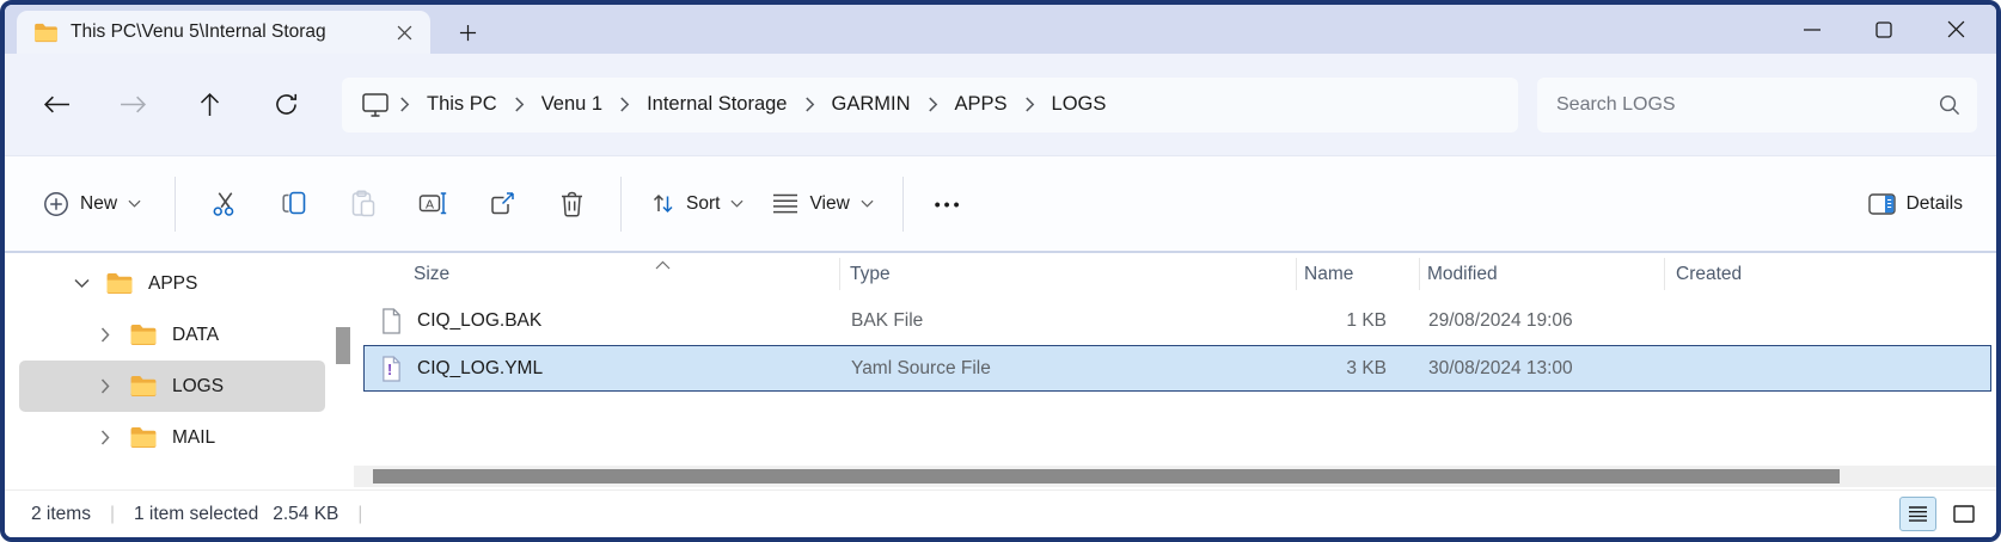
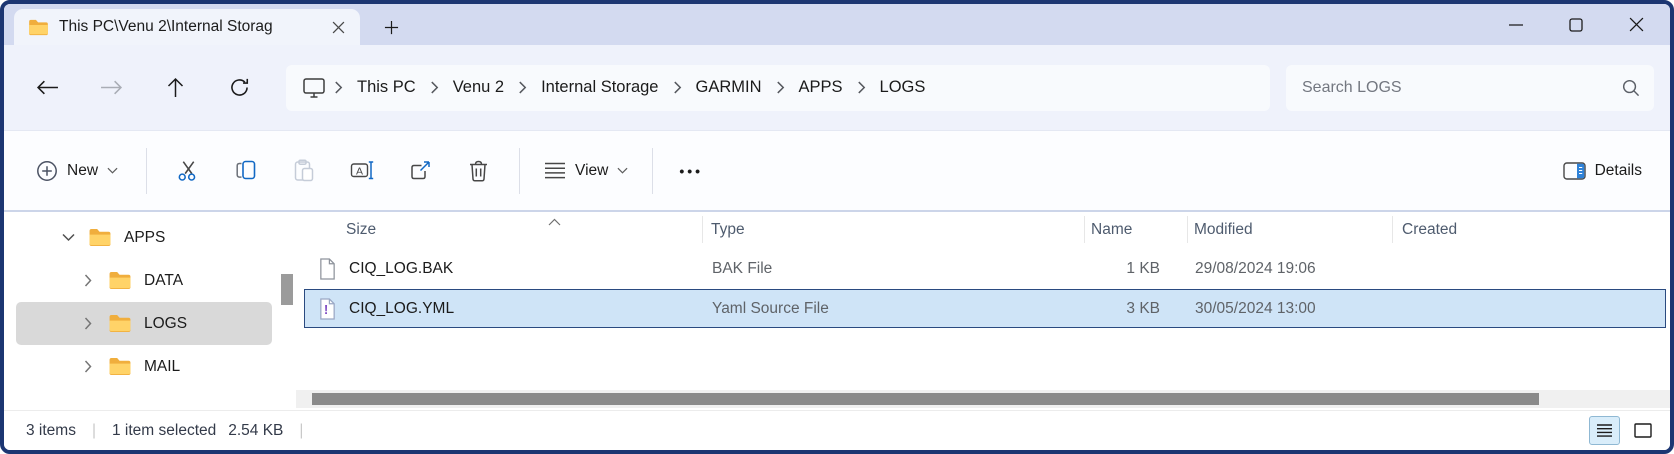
- This PC\Venu 5\Internal Storag
+ This PC\Venu 2\Internal Storag
  This PC
- Venu 1
+ Venu 2
  Internal Storage
  GARMIN
  APPS
  LOGS
  Search LOGS
  New
  A
- Sort
  View
  •••
  Details
  APPS
  DATA
  LOGS
  MAIL
  Size
  Type
  Name
  Modified
  Created
  CIQ_LOG.BAK
  BAK File
  1 KB
  29/08/2024 19:06
  !
  CIQ_LOG.YML
  Yaml Source File
  3 KB
- 30/08/2024 13:00
+ 30/05/2024 13:00
- 2 items
+ 3 items
  |
  1 item selected
  2.54 KB
  |
